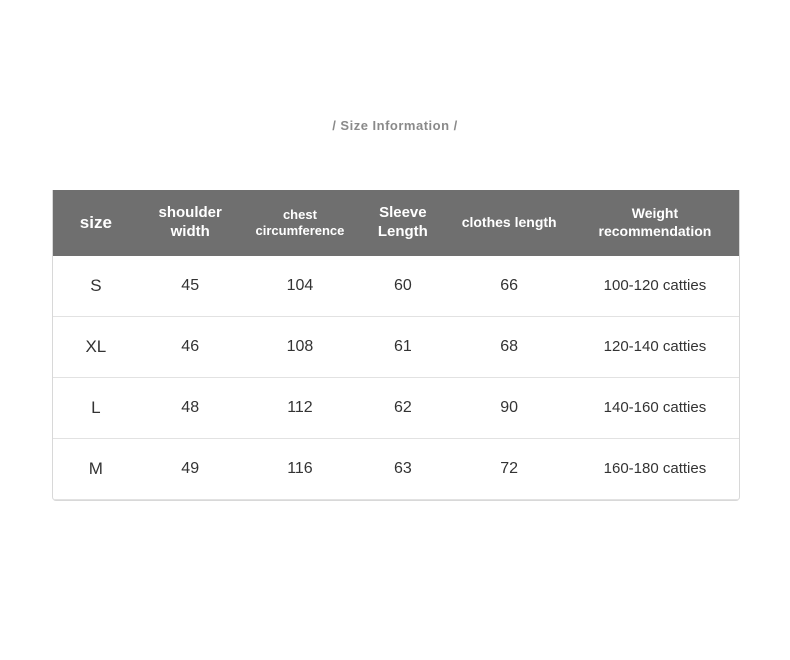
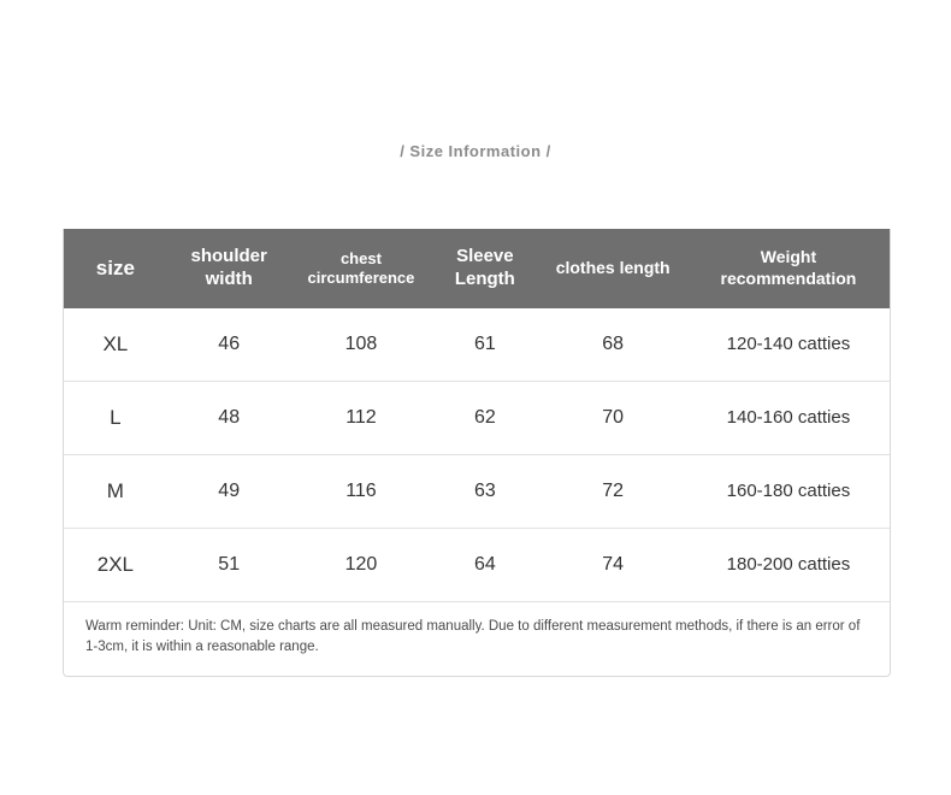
  / Size Information /
  size	shoulder width	chest circumference	Sleeve Length	clothes length	Weight recommendation
- S	45	104	60	66	100-120 catties
  XL	46	108	61	68	120-140 catties
- L	48	112	62	90	140-160 catties
+ L	48	112	62	70	140-160 catties
  M	49	116	63	72	160-180 catties
+ 2XL	51	120	64	74	180-200 catties
+ Warm reminder: Unit: CM, size charts are all measured manually. Due to different measurement methods, if there is an error of 1-3cm, it is within a reasonable range.
